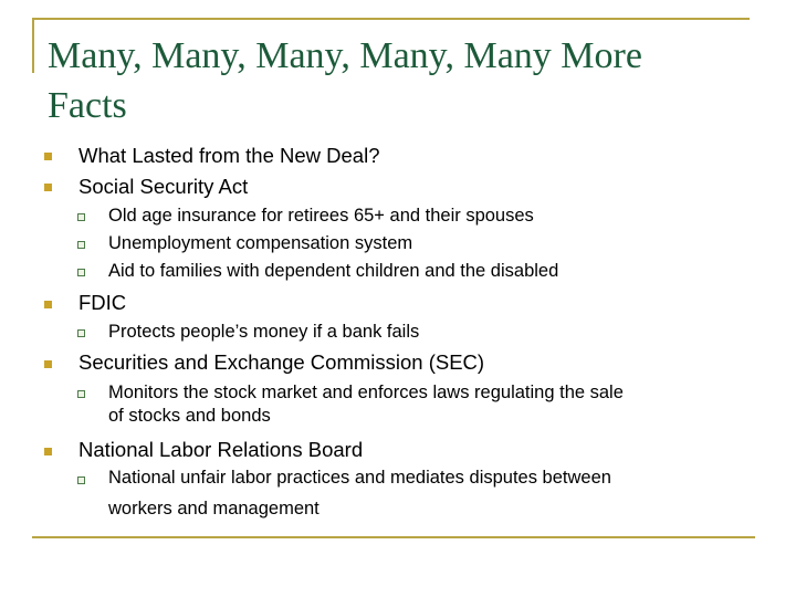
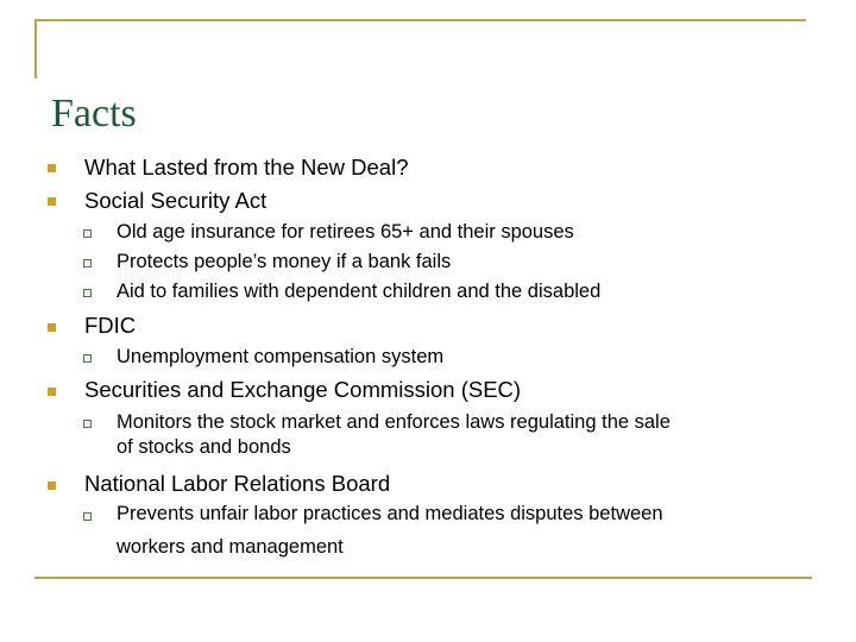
- Many, Many, Many, Many, Many More
  Facts
  What Lasted from the New Deal?
  Social Security Act
  Old age insurance for retirees 65+ and their spouses
- Unemployment compensation system
+ Protects people’s money if a bank fails
  Aid to families with dependent children and the disabled
  FDIC
- Protects people’s money if a bank fails
+ Unemployment compensation system
  Securities and Exchange Commission (SEC)
  Monitors the stock market and enforces laws regulating the sale
  of stocks and bonds
  National Labor Relations Board
- National unfair labor practices and mediates disputes between
+ Prevents unfair labor practices and mediates disputes between
  workers and management
